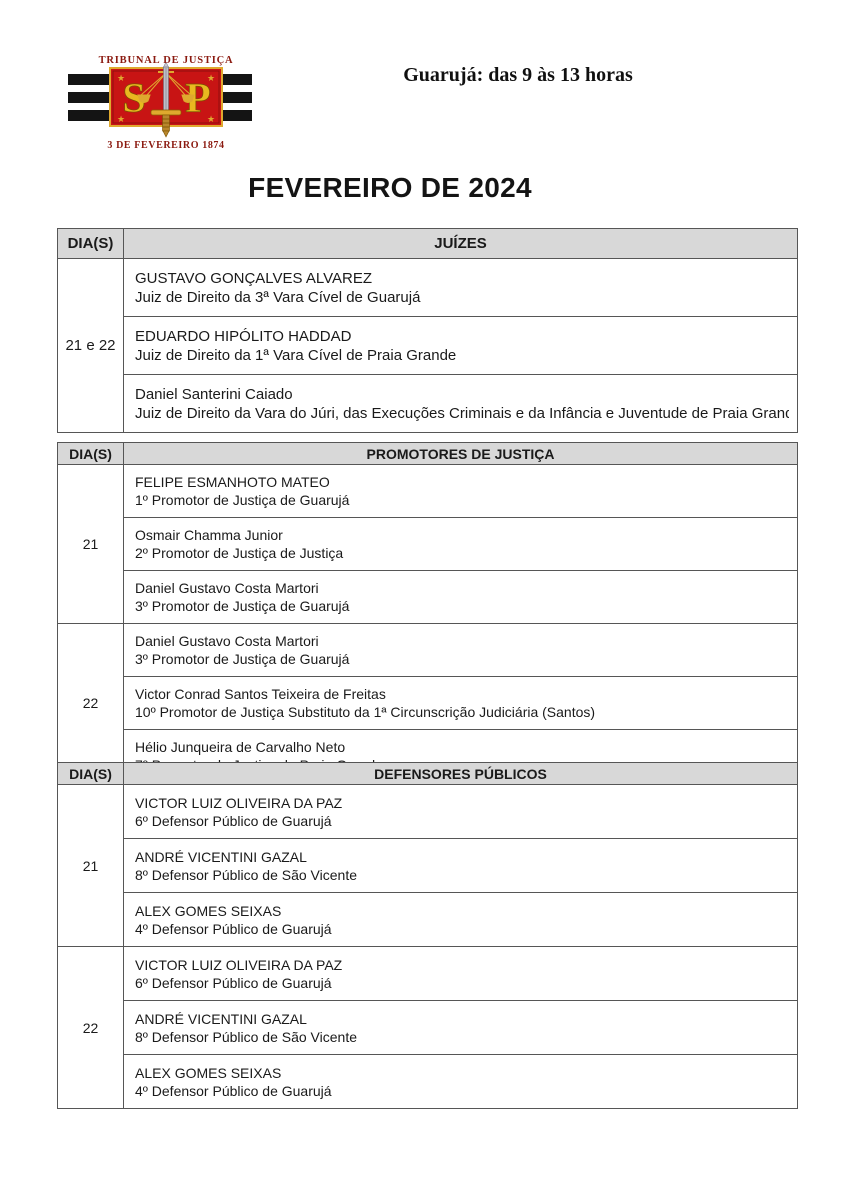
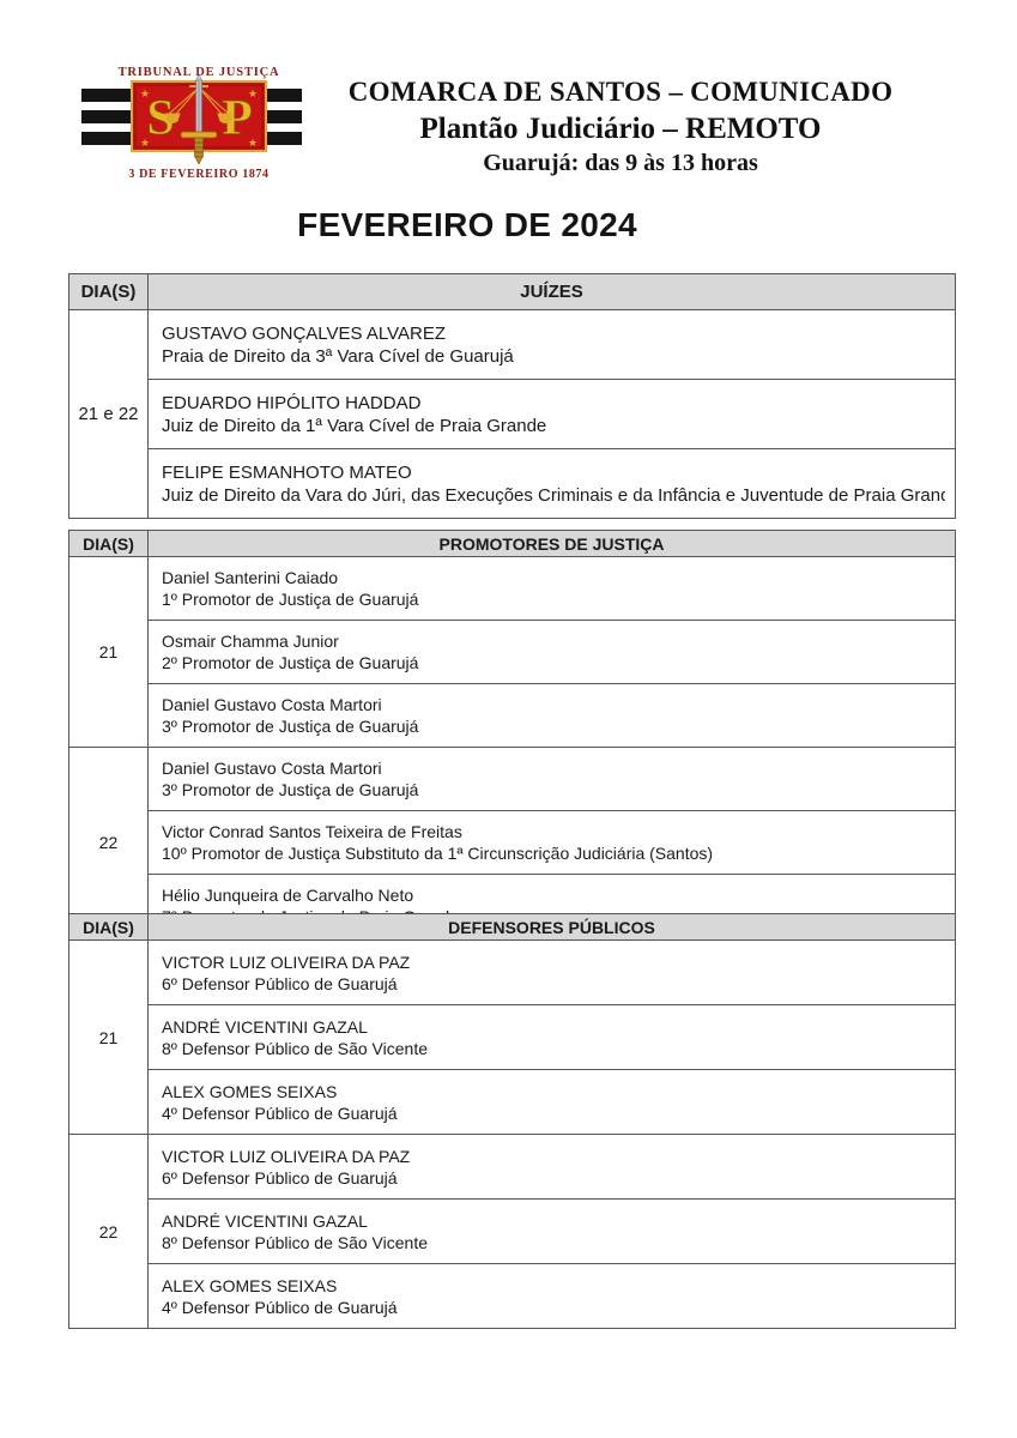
  ★
  ★
  ★
  ★
  S
  P
  TRIBUNAL DE JUSTIÇA
  3 DE FEVEREIRO 1874
+ COMARCA DE SANTOS – COMUNICADO
+ Plantão Judiciário – REMOTO
  Guarujá: das 9 às 13 horas
  FEVEREIRO DE 2024
  DIA(S)	JUÍZES
- 21 e 22	GUSTAVO GONÇALVES ALVAREZ Juiz de Direito da 3ª Vara Cível de Guarujá
+ 21 e 22	GUSTAVO GONÇALVES ALVAREZ Praia de Direito da 3ª Vara Cível de Guarujá
  EDUARDO HIPÓLITO HADDAD Juiz de Direito da 1ª Vara Cível de Praia Grande
- Daniel Santerini Caiado Juiz de Direito da Vara do Júri, das Execuções Criminais e da Infância e Juventude de Praia Gran
+ FELIPE ESMANHOTO MATEO Juiz de Direito da Vara do Júri, das Execuções Criminais e da Infância e Juventude de Praia Gran
  DIA(S)	PROMOTORES DE JUSTIÇA
- 21	FELIPE ESMANHOTO MATEO 1º Promotor de Justiça de Guarujá
+ 21	Daniel Santerini Caiado 1º Promotor de Justiça de Guarujá
- Osmair Chamma Junior 2º Promotor de Justiça de Justiça
+ Osmair Chamma Junior 2º Promotor de Justiça de Guarujá
  Daniel Gustavo Costa Martori 3º Promotor de Justiça de Guarujá
  22	Daniel Gustavo Costa Martori 3º Promotor de Justiça de Guarujá
  Victor Conrad Santos Teixeira de Freitas 10º Promotor de Justiça Substituto da 1ª Circunscrição Judiciária (Santos)
  DIA(S)	DEFENSORES PÚBLICOS
  21	VICTOR LUIZ OLIVEIRA DA PAZ 6º Defensor Público de Guarujá
  ANDRÉ VICENTINI GAZAL 8º Defensor Público de São Vicente
  ALEX GOMES SEIXAS 4º Defensor Público de Guarujá
  22	VICTOR LUIZ OLIVEIRA DA PAZ 6º Defensor Público de Guarujá
  ANDRÉ VICENTINI GAZAL 8º Defensor Público de São Vicente
  ALEX GOMES SEIXAS 4º Defensor Público de Guarujá
